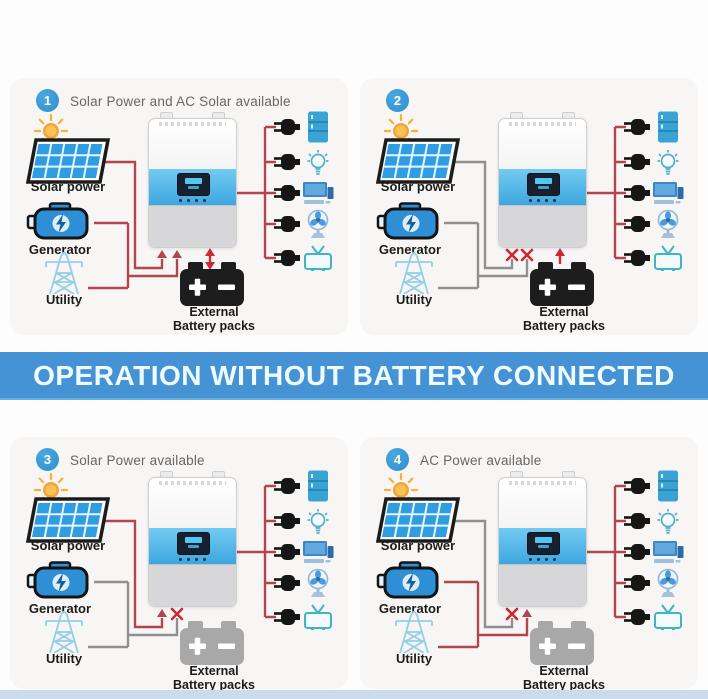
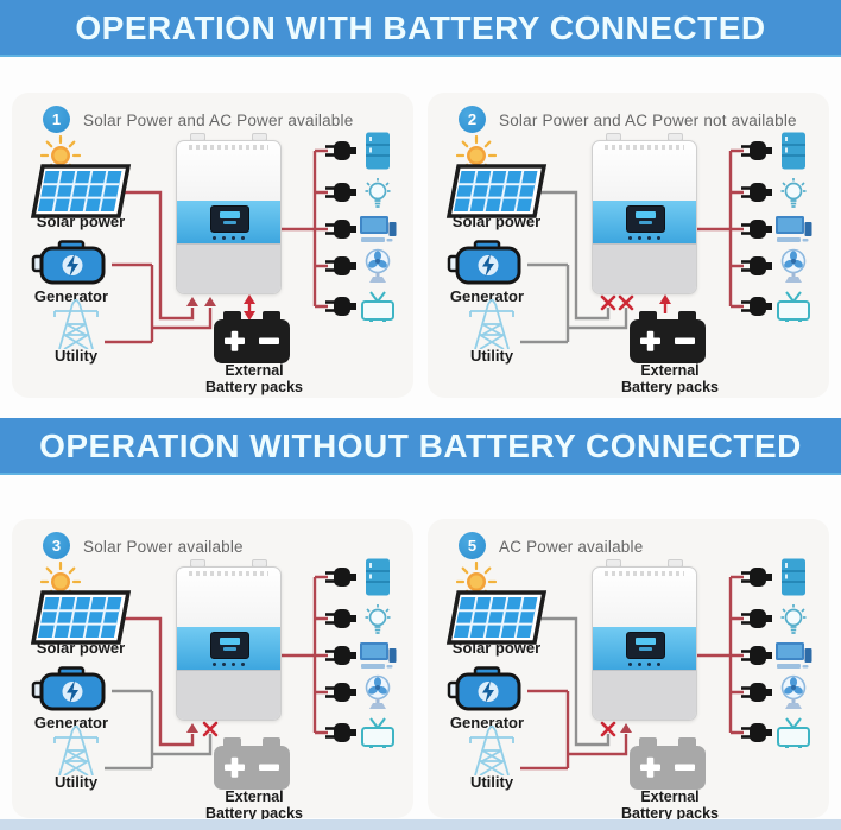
+ OPERATION WITH BATTERY CONNECTED
  1
- Solar Power and AC Solar available
+ Solar Power and AC Power available
  Solar power
  Generator
  Utility
  External
  Battery packs
  2
+ Solar Power and AC Power not available
  Solar power
  Generator
  Utility
  External
  Battery packs
  OPERATION WITHOUT BATTERY CONNECTED
  3
  Solar Power available
  Solar power
  Generator
  Utility
  External
  Battery packs
- 4
+ 5
  AC Power available
  Solar power
  Generator
  Utility
  External
  Battery packs
